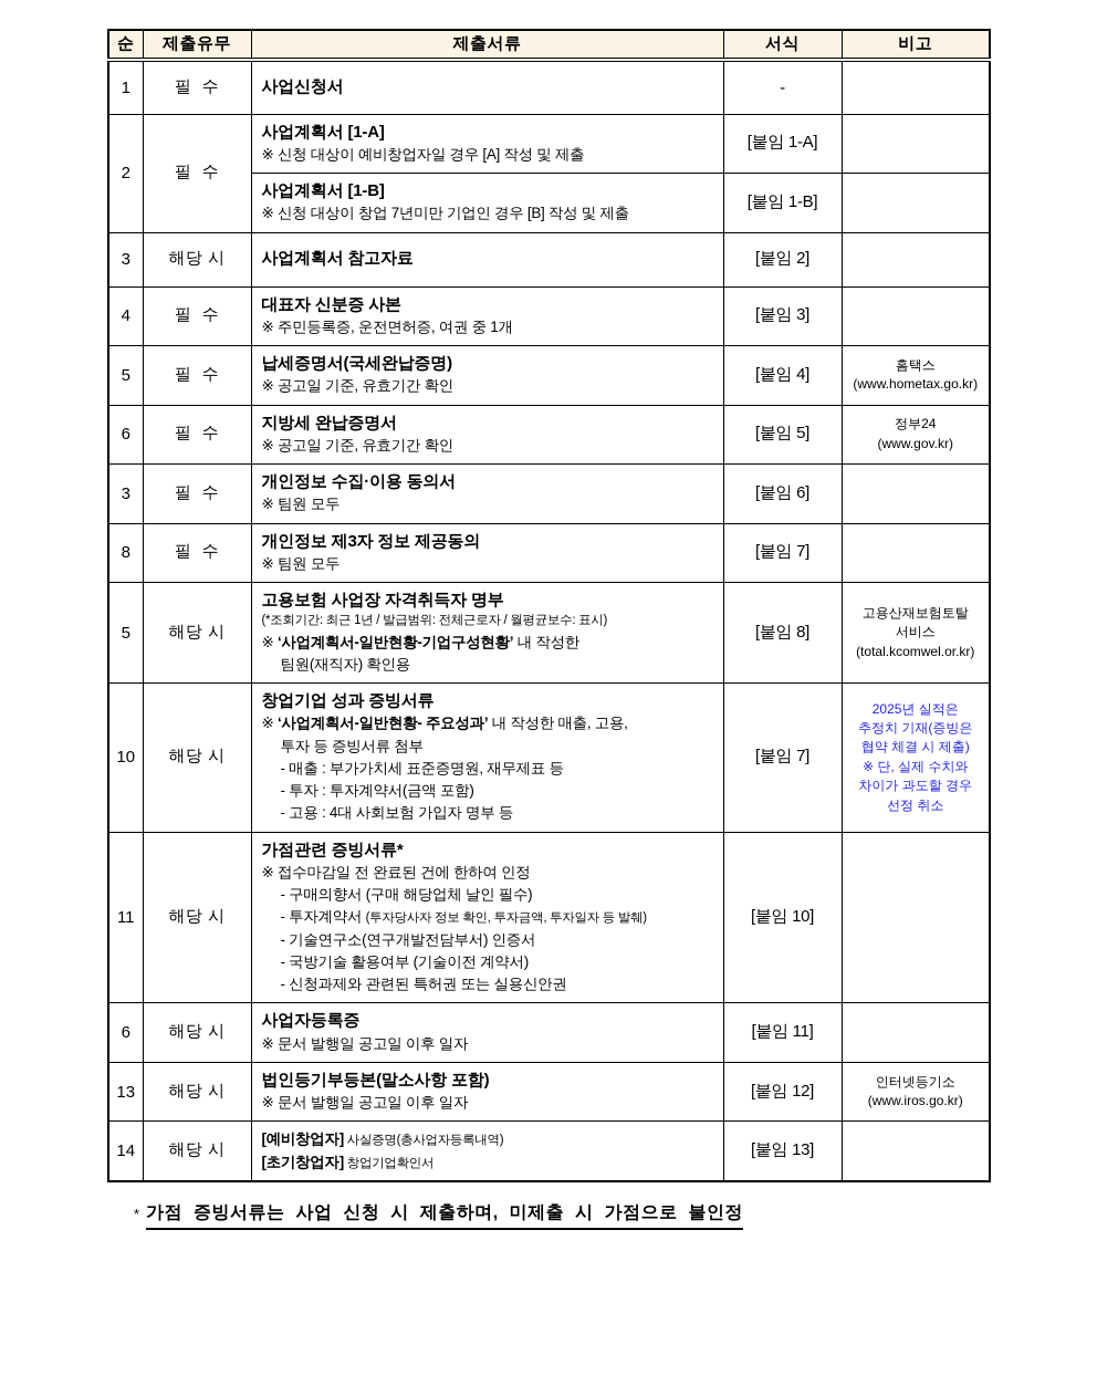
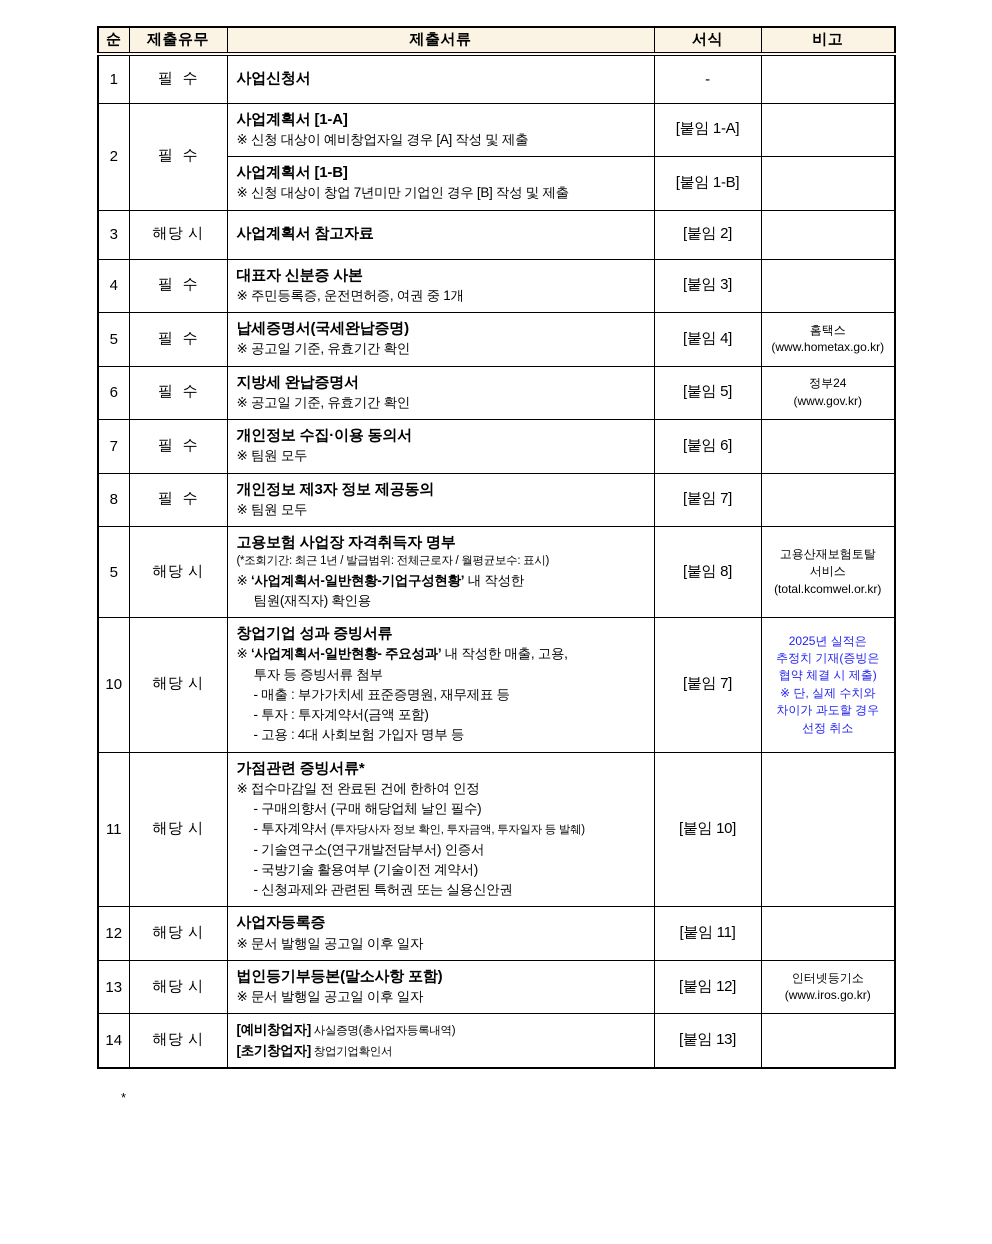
  순	제출유무	제출서류	서식	비고
  1	필 수	사업신청서	-
  2	필 수	사업계획서 [1-A]※ 신청 대상이 예비창업자일 경우 [A] 작성 및 제출	[붙임 1-A]
  사업계획서 [1-B]※ 신청 대상이 창업 7년미만 기업인 경우 [B] 작성 및 제출	[붙임 1-B]
  3	해당 시	사업계획서 참고자료	[붙임 2]
  4	필 수	대표자 신분증 사본※ 주민등록증, 운전면허증, 여권 중 1개	[붙임 3]
  5	필 수	납세증명서(국세완납증명)※ 공고일 기준, 유효기간 확인	[붙임 4]	홈택스(www.hometax.go.kr)
  6	필 수	지방세 완납증명서※ 공고일 기준, 유효기간 확인	[붙임 5]	정부24(www.gov.kr)
- 3	필 수	개인정보 수집·이용 동의서※ 팀원 모두	[붙임 6]
+ 7	필 수	개인정보 수집·이용 동의서※ 팀원 모두	[붙임 6]
  8	필 수	개인정보 제3자 정보 제공동의※ 팀원 모두	[붙임 7]
  5	해당 시	고용보험 사업장 자격취득자 명부(*조회기간: 최근 1년 / 발급범위: 전체근로자 / 월평균보수: 표시)※ ‘사업계획서-일반현황-기업구성현황’ 내 작성한팀원(재직자) 확인용	[붙임 8]	고용산재보험토탈서비스(total.kcomwel.or.kr)
  10	해당 시	창업기업 성과 증빙서류※ ‘사업계획서-일반현황- 주요성과’ 내 작성한 매출, 고용,투자 등 증빙서류 첨부- 매출 : 부가가치세 표준증명원, 재무제표 등- 투자 : 투자계약서(금액 포함)- 고용 : 4대 사회보험 가입자 명부 등	[붙임 7]	2025년 실적은추정치 기재(증빙은협약 체결 시 제출)※ 단, 실제 수치와차이가 과도할 경우선정 취소
  11	해당 시	가점관련 증빙서류*※ 접수마감일 전 완료된 건에 한하여 인정- 구매의향서 (구매 해당업체 날인 필수)- 투자계약서 (투자당사자 정보 확인, 투자금액, 투자일자 등 발췌)- 기술연구소(연구개발전담부서) 인증서- 국방기술 활용여부 (기술이전 계약서)- 신청과제와 관련된 특허권 또는 실용신안권	[붙임 10]
- 6	해당 시	사업자등록증※ 문서 발행일 공고일 이후 일자	[붙임 11]
+ 12	해당 시	사업자등록증※ 문서 발행일 공고일 이후 일자	[붙임 11]
  13	해당 시	법인등기부등본(말소사항 포함)※ 문서 발행일 공고일 이후 일자	[붙임 12]	인터넷등기소(www.iros.go.kr)
  14	해당 시	[예비창업자] 사실증명(총사업자등록내역)[초기창업자] 창업기업확인서	[붙임 13]
  *
- 가점 증빙서류는 사업 신청 시 제출하며, 미제출 시 가점으로 불인정
